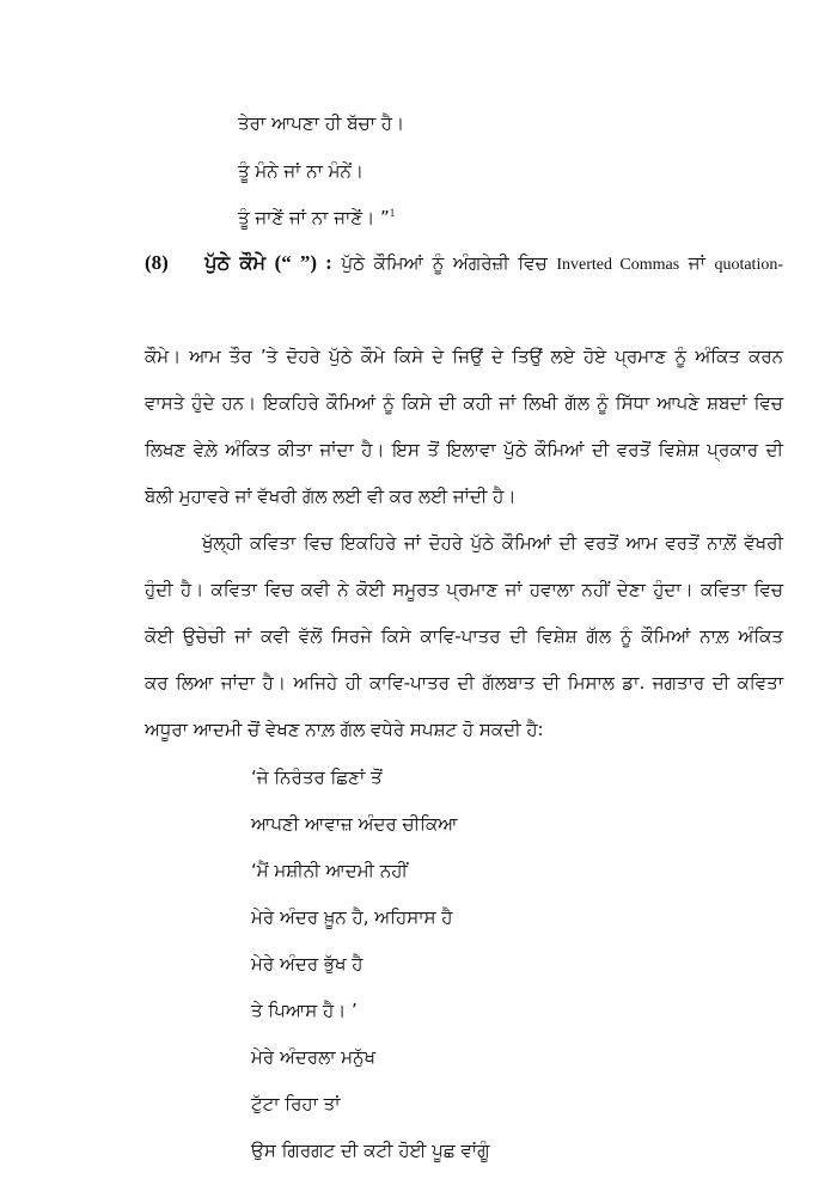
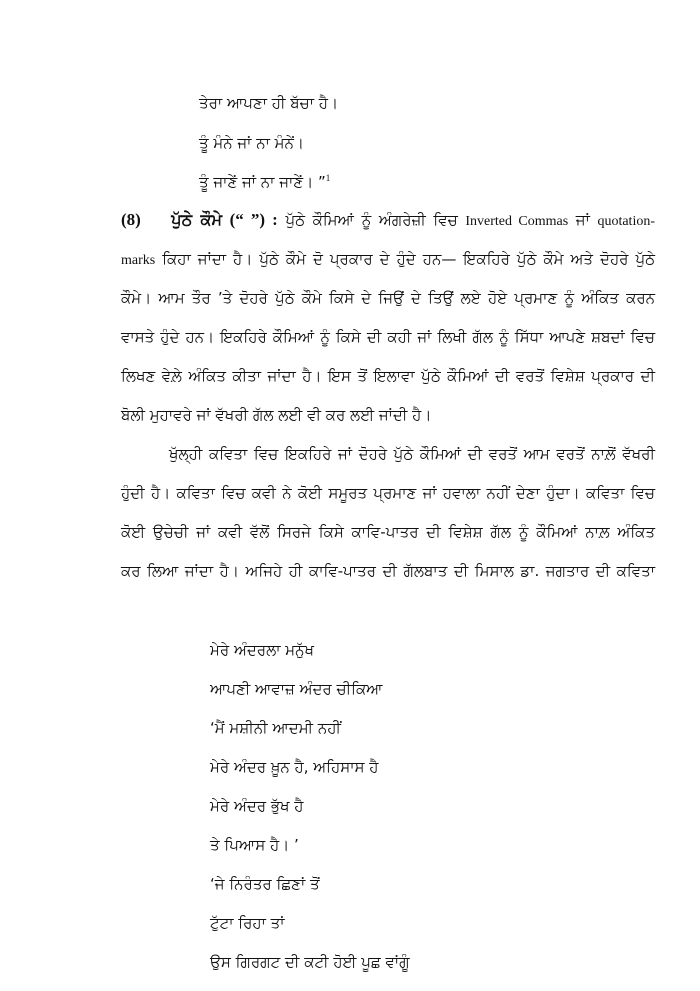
  ਤੇਰਾ ਆਪਣਾ ਹੀ ਬੱਚਾ ਹੈ।
  ਤੂੰ ਮੰਨੇ ਜਾਂ ਨਾ ਮੰਨੇਂ।
  ਤੂੰ ਜਾਣੇਂ ਜਾਂ ਨਾ ਜਾਣੇਂ। ”1
  (8) ਪੁੱਠੇ ਕੌਮੇ (“ ”) : ਪੁੱਠੇ ਕੌਮਿਆਂ ਨੂੰ ਅੰਗਰੇਜ਼ੀ ਵਿਚ Inverted Commas ਜਾਂ quotation-
+ marks ਕਿਹਾ ਜਾਂਦਾ ਹੈ। ਪੁੱਠੇ ਕੌਮੇ ਦੋ ਪ੍ਰਕਾਰ ਦੇ ਹੁੰਦੇ ਹਨ— ਇਕਹਿਰੇ ਪੁੱਠੇ ਕੌਮੇ ਅਤੇ ਦੋਹਰੇ ਪੁੱਠੇ
  ਕੌਮੇ। ਆਮ ਤੌਰ ’ਤੇ ਦੋਹਰੇ ਪੁੱਠੇ ਕੌਮੇ ਕਿਸੇ ਦੇ ਜਿਉਂ ਦੇ ਤਿਉਂ ਲਏ ਹੋਏ ਪ੍ਰਮਾਣ ਨੂੰ ਅੰਕਿਤ ਕਰਨ
  ਵਾਸਤੇ ਹੁੰਦੇ ਹਨ। ਇਕਹਿਰੇ ਕੌਮਿਆਂ ਨੂੰ ਕਿਸੇ ਦੀ ਕਹੀ ਜਾਂ ਲਿਖੀ ਗੱਲ ਨੂੰ ਸਿੱਧਾ ਆਪਣੇ ਸ਼ਬਦਾਂ ਵਿਚ
  ਲਿਖਣ ਵੇਲ਼ੇ ਅੰਕਿਤ ਕੀਤਾ ਜਾਂਦਾ ਹੈ। ਇਸ ਤੋਂ ਇਲਾਵਾ ਪੁੱਠੇ ਕੌਮਿਆਂ ਦੀ ਵਰਤੋਂ ਵਿਸ਼ੇਸ਼ ਪ੍ਰਕਾਰ ਦੀ
  ਬੋਲੀ ਮੁਹਾਵਰੇ ਜਾਂ ਵੱਖਰੀ ਗੱਲ ਲਈ ਵੀ ਕਰ ਲਈ ਜਾਂਦੀ ਹੈ।
  ਖੁੱਲ੍ਹੀ ਕਵਿਤਾ ਵਿਚ ਇਕਹਿਰੇ ਜਾਂ ਦੋਹਰੇ ਪੁੱਠੇ ਕੌਮਿਆਂ ਦੀ ਵਰਤੋਂ ਆਮ ਵਰਤੋਂ ਨਾਲ਼ੋਂ ਵੱਖਰੀ
  ਹੁੰਦੀ ਹੈ। ਕਵਿਤਾ ਵਿਚ ਕਵੀ ਨੇ ਕੋਈ ਸਮੂਰਤ ਪ੍ਰਮਾਣ ਜਾਂ ਹਵਾਲਾ ਨਹੀਂ ਦੇਣਾ ਹੁੰਦਾ। ਕਵਿਤਾ ਵਿਚ
  ਕੋਈ ਉਚੇਚੀ ਜਾਂ ਕਵੀ ਵੱਲੋਂ ਸਿਰਜੇ ਕਿਸੇ ਕਾਵਿ-ਪਾਤਰ ਦੀ ਵਿਸ਼ੇਸ਼ ਗੱਲ ਨੂੰ ਕੌਮਿਆਂ ਨਾਲ਼ ਅੰਕਿਤ
  ਕਰ ਲਿਆ ਜਾਂਦਾ ਹੈ। ਅਜਿਹੇ ਹੀ ਕਾਵਿ-ਪਾਤਰ ਦੀ ਗੱਲਬਾਤ ਦੀ ਮਿਸਾਲ ਡਾ. ਜਗਤਾਰ ਦੀ ਕਵਿਤਾ
- ਅਧੂਰਾ ਆਦਮੀ ਚੋਂ ਵੇਖਣ ਨਾਲ਼ ਗੱਲ ਵਧੇਰੇ ਸਪਸ਼ਟ ਹੋ ਸਕਦੀ ਹੈ:
- ‘ਜੇ ਨਿਰੰਤਰ ਛਿਣਾਂ ਤੋਂ
+ ਮੇਰੇ ਅੰਦਰਲਾ ਮਨੁੱਖ
  ਆਪਣੀ ਆਵਾਜ਼ ਅੰਦਰ ਚੀਕਿਆ
  ‘ਮੈਂ ਮਸ਼ੀਨੀ ਆਦਮੀ ਨਹੀਂ
  ਮੇਰੇ ਅੰਦਰ ਖ਼ੂਨ ਹੈ, ਅਹਿਸਾਸ ਹੈ
  ਮੇਰੇ ਅੰਦਰ ਭੁੱਖ ਹੈ
  ਤੇ ਪਿਆਸ ਹੈ। ’
- ਮੇਰੇ ਅੰਦਰਲਾ ਮਨੁੱਖ
+ ‘ਜੇ ਨਿਰੰਤਰ ਛਿਣਾਂ ਤੋਂ
  ਟੁੱਟਾ ਰਿਹਾ ਤਾਂ
  ਉਸ ਗਿਰਗਟ ਦੀ ਕਟੀ ਹੋਈ ਪੂਛ ਵਾਂਗੂੰ
